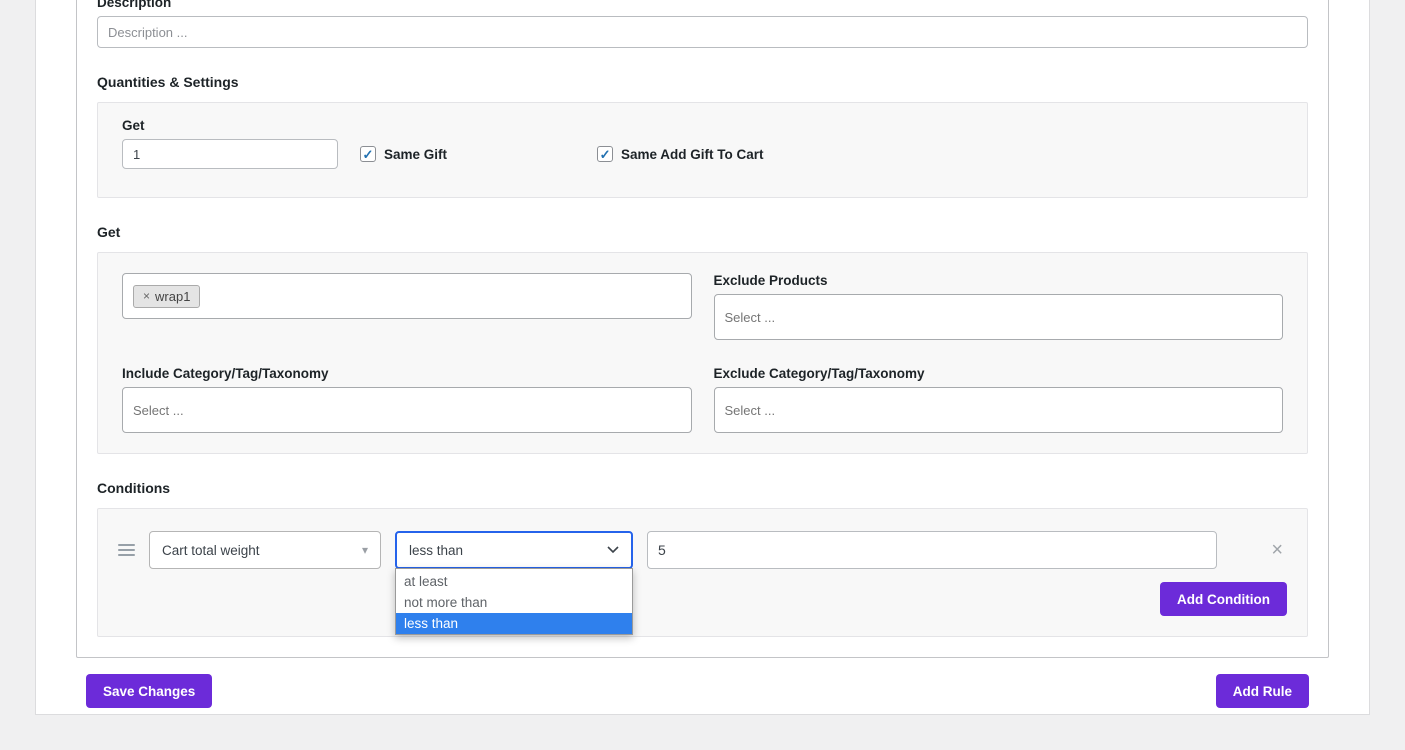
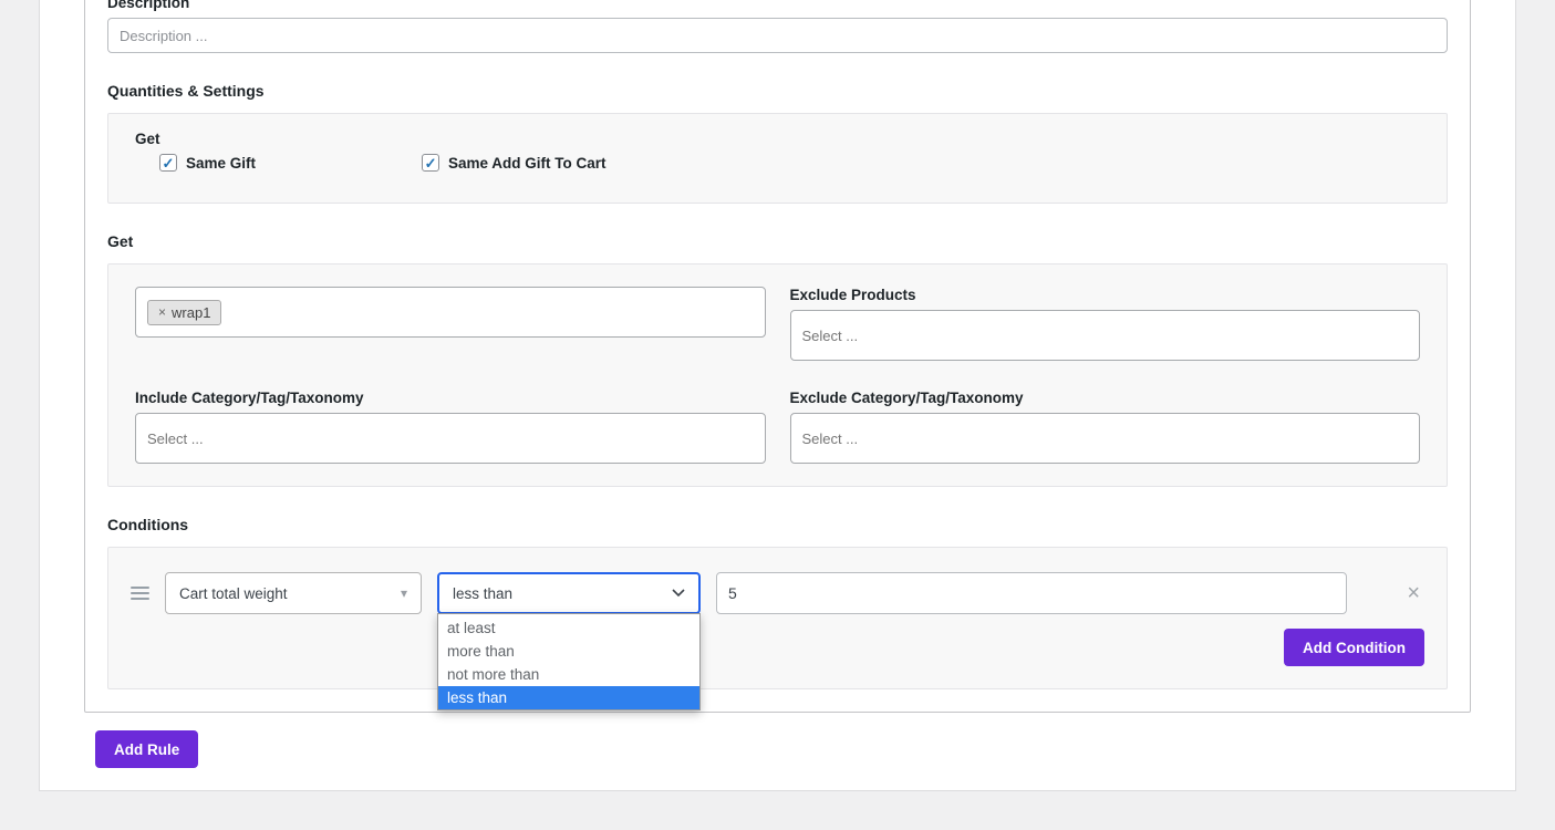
  Description
  Description ...
  Quantities & Settings
  Get
- 1
  ✓
  Same Gift
  ✓
  Same Add Gift To Cart
  Get
  ×
  wrap1
  Exclude Products
  Select ...
  Include Category/Tag/Taxonomy
  Select ...
  Exclude Category/Tag/Taxonomy
  Select ...
  Conditions
  Cart total weight
  ▾
  less than
  at least
+ more than
  not more than
  less than
  5
  ×
  Add Condition
- Save Changes
  Add Rule
